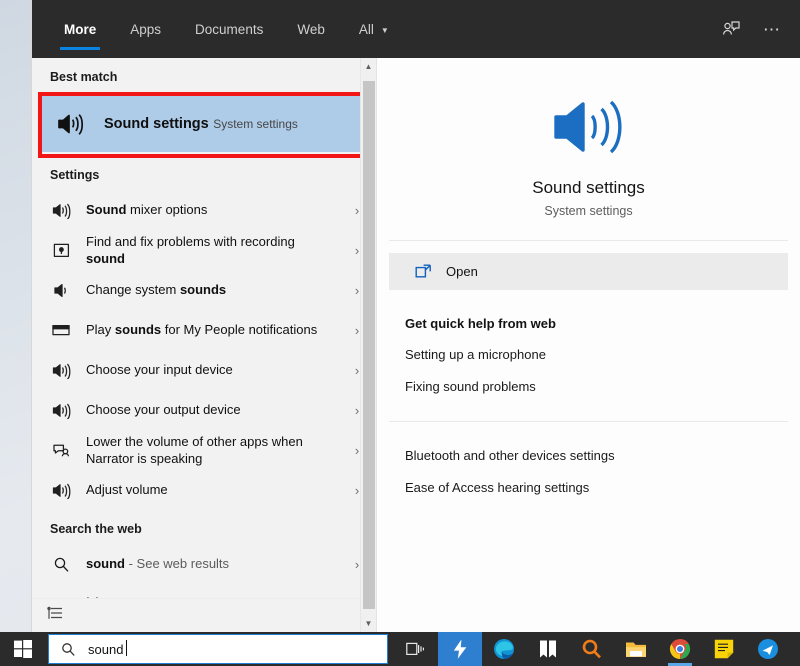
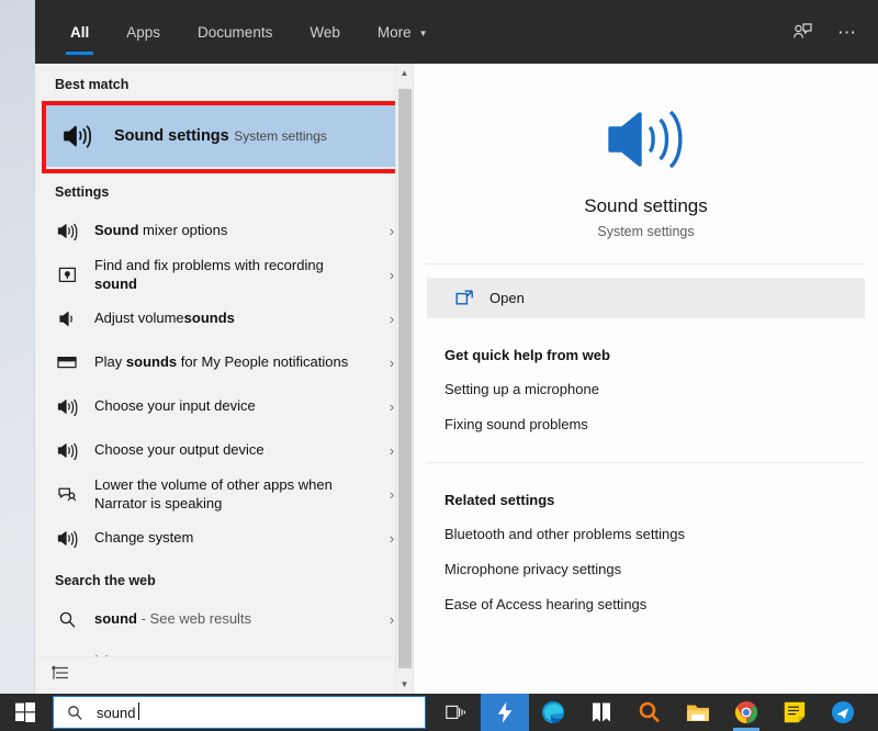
- More
+ All
  Apps
  Documents
  Web
- All
+ More
  ▼
  ⋯
  Best match
  Sound settings System settings
  Settings
  Sound mixer options
  ›
  Find and fix problems with recording sound
  ›
- Change system sounds
+ Adjust volumesounds
  ›
  Play sounds for My People notifications
  ›
  Choose your input device
  ›
  Choose your output device
  ›
  Lower the volume of other apps when Narrator is speaking
  ›
- Adjust volume
+ Change system
  ›
  Search the web
  sound - See web results
  ›
  ▲
  ▼
  Sound settings
  System settings
  Open
  Get quick help from web
  Setting up a microphone
  Fixing sound problems
+ Related settings
- Bluetooth and other devices settings
+ Bluetooth and other problems settings
+ Microphone privacy settings
  Ease of Access hearing settings
  sound
